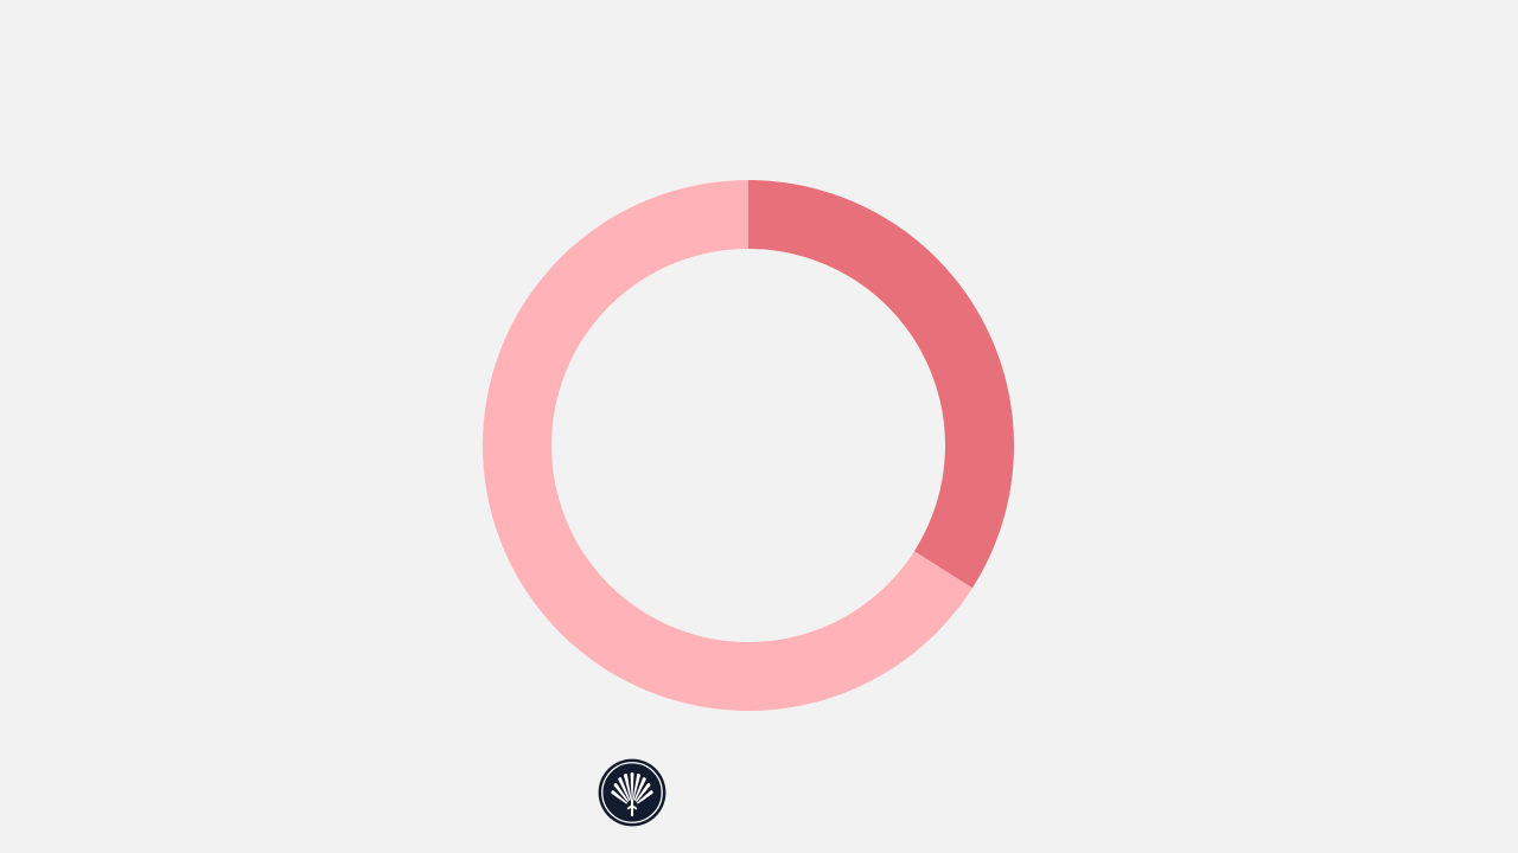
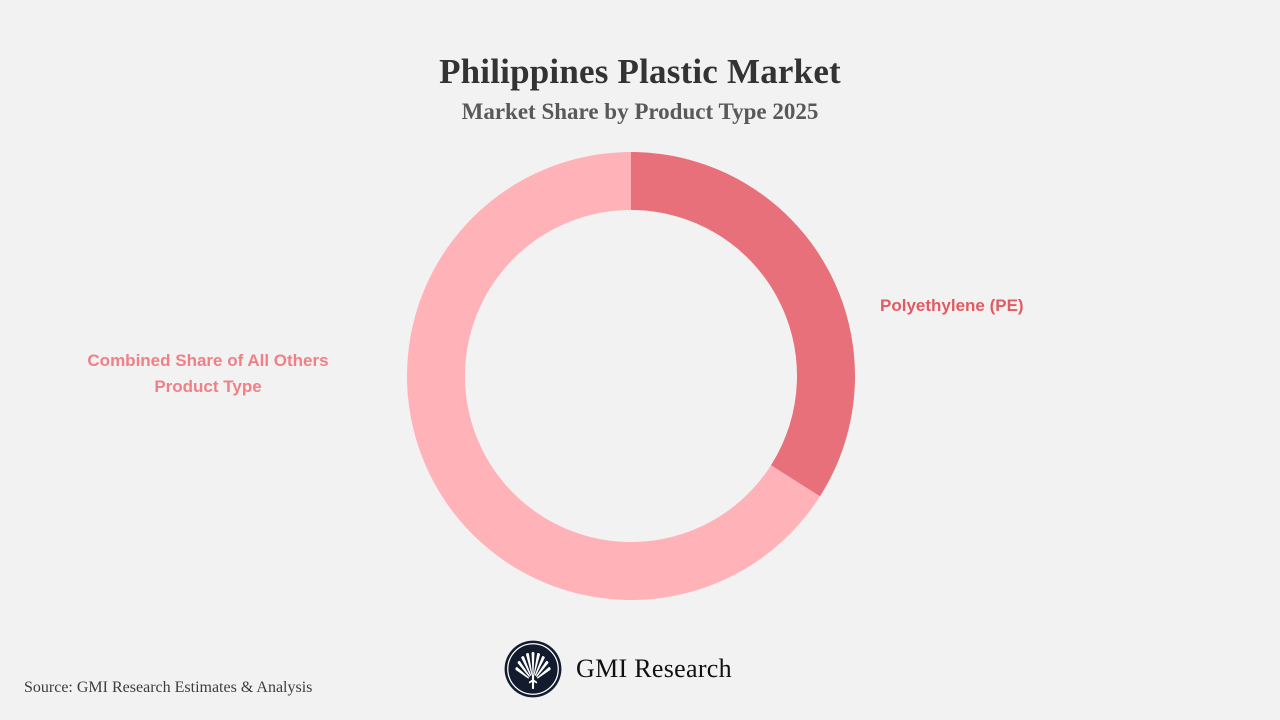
+ Philippines Plastic Market
+ Market Share by Product Type 2025
+ Polyethylene (PE)
+ Combined Share of All Others Product Type
+ GMI Research
+ Source: GMI Research Estimates & Analysis
